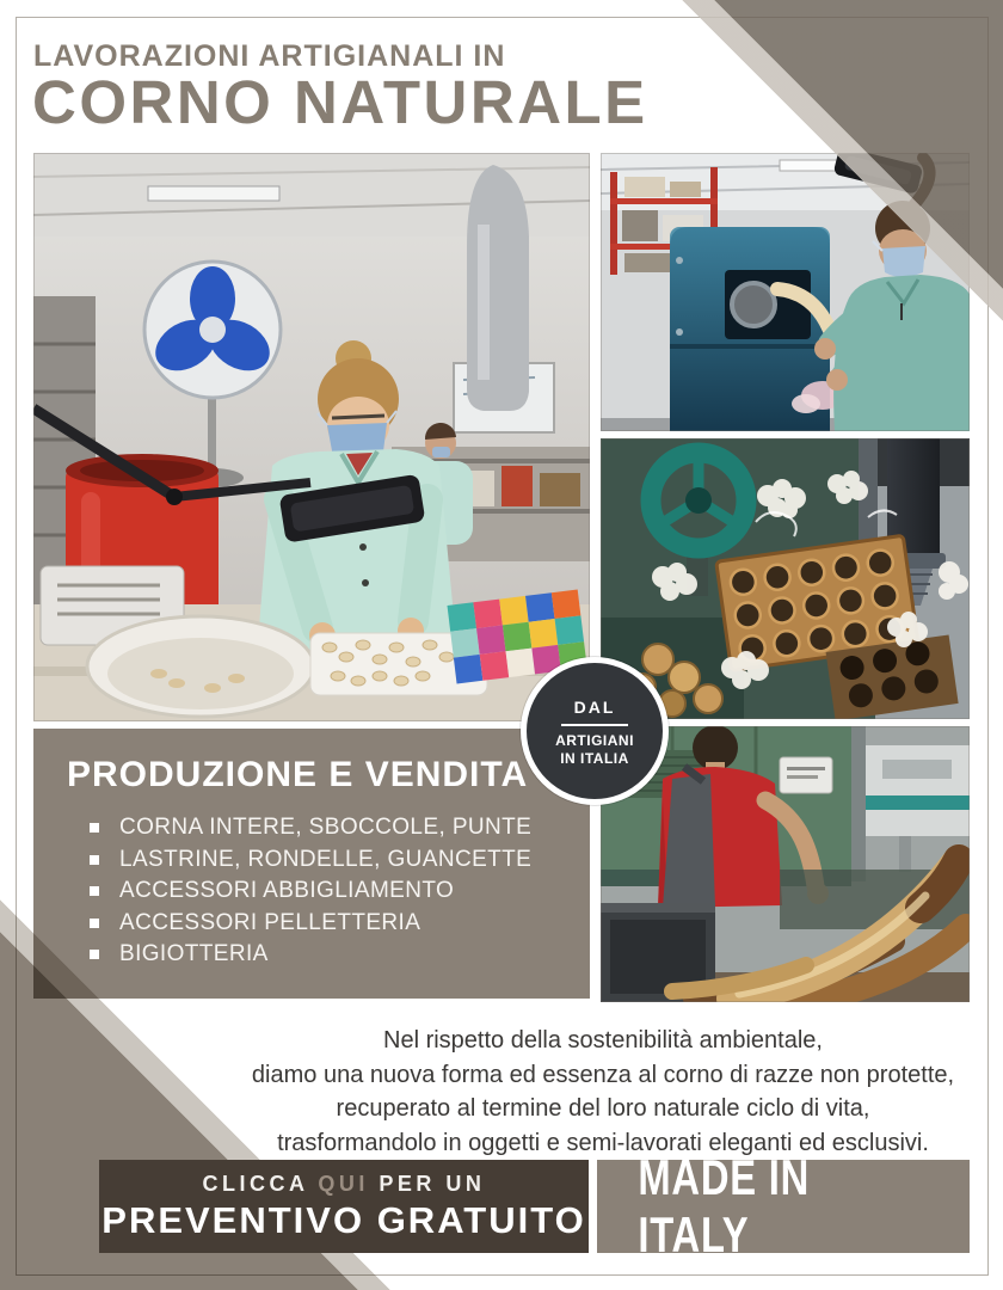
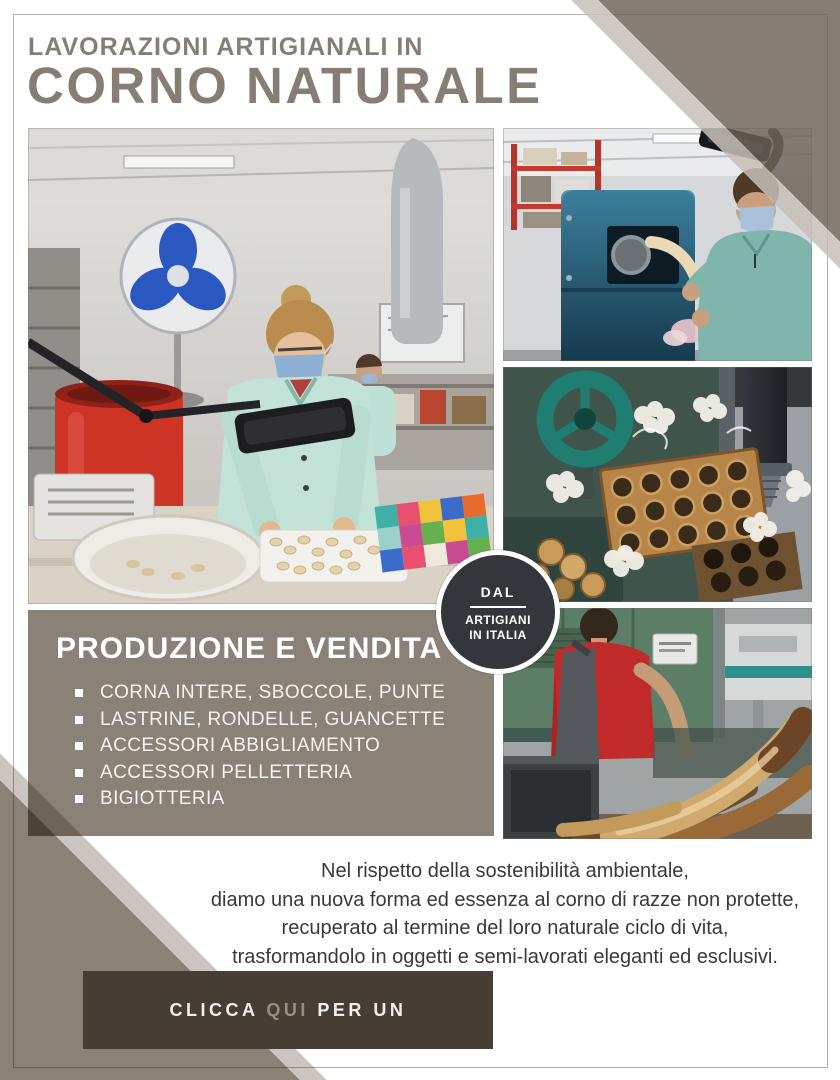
  DAL
  ARTIGIANI
  IN ITALIA
  CLICCA QUI PER UN
- PREVENTIVO GRATUITO
- MADE IN ITALY
